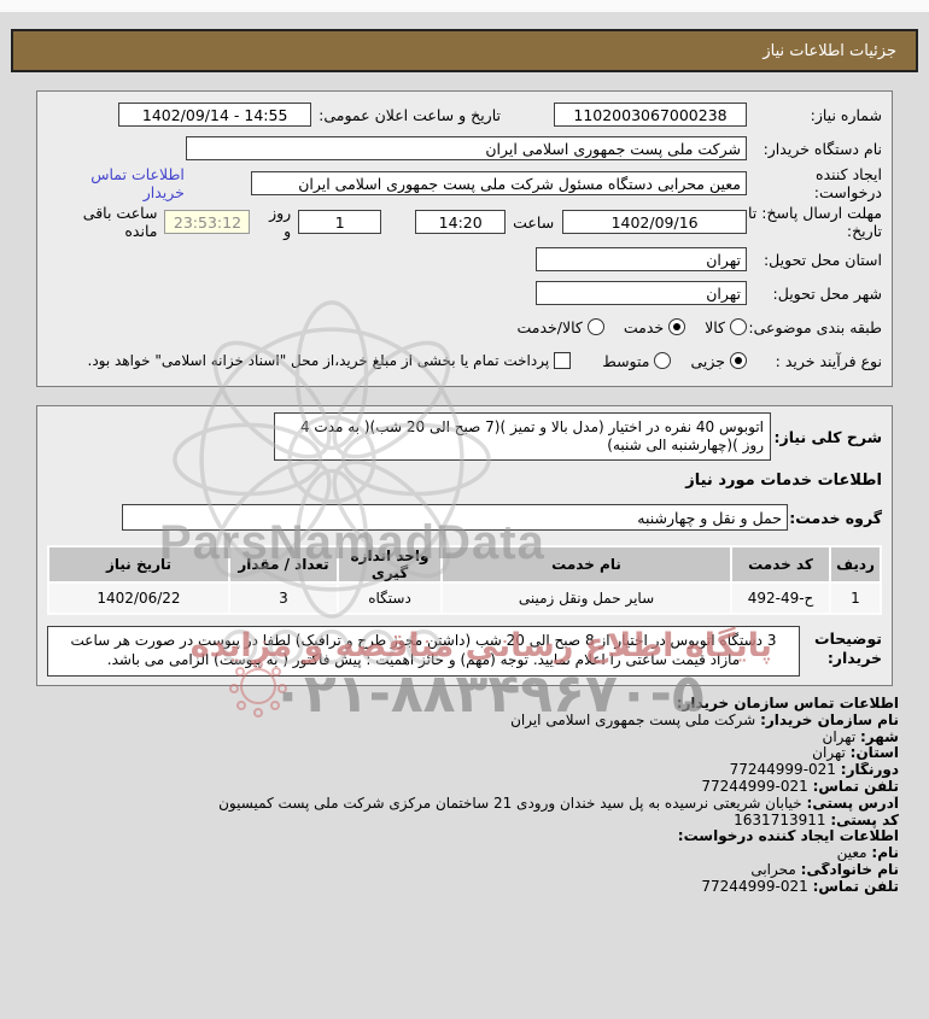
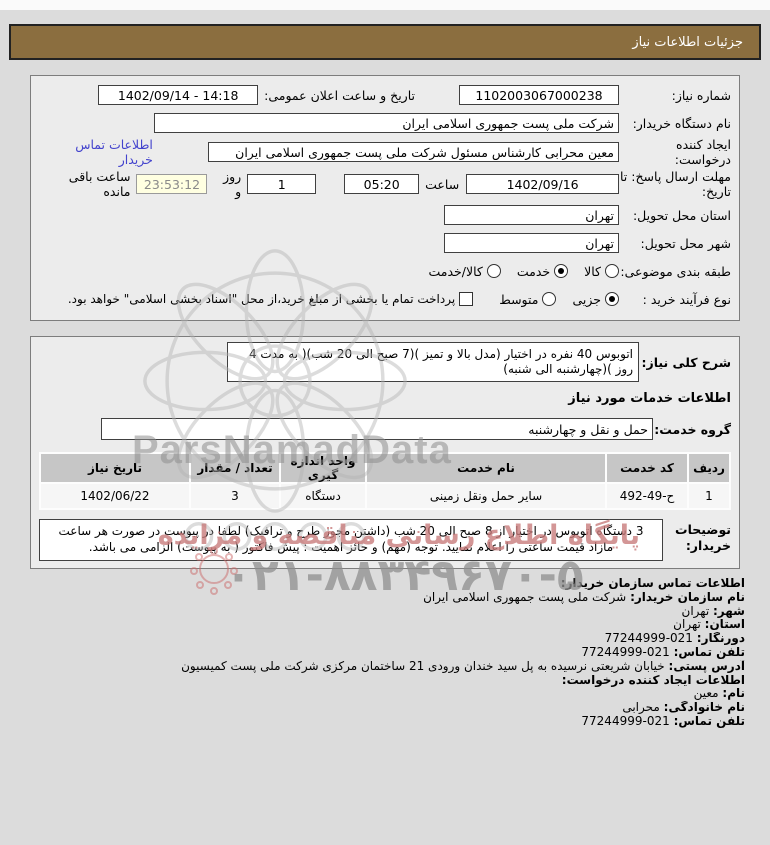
  جزئیات اطلاعات نیاز
  شماره نیاز:
  1102003067000238
  تاریخ و ساعت اعلان عمومی:
- 1402/09/14 - 14:55
+ 1402/09/14 - 14:18
  نام دستگاه خریدار:
  شرکت ملی پست جمهوری اسلامی ایران
  ایجاد کننده درخواست:
- معین محرابی دستگاه مسئول شرکت ملی پست جمهوری اسلامی ایران
+ معین محرابی کارشناس مسئول شرکت ملی پست جمهوری اسلامی ایران
  اطلاعات تماس خریدار
  مهلت ارسال پاسخ: تا
  تاریخ:
  1402/09/16
  ساعت
- 14:20
+ 05:20
  1
  روز و
  23:53:12
  ساعت باقی مانده
  استان محل تحویل:
  تهران
  شهر محل تحویل:
  تهران
  طبقه بندی موضوعی:
  کالا
  خدمت
  کالا/خدمت
  نوع فرآیند خرید :
  جزیی
  متوسط
- پرداخت تمام یا بخشی از مبلغ خرید،از محل "اسناد خزانه اسلامی" خواهد بود.
+ پرداخت تمام یا بخشی از مبلغ خرید،از محل "اسناد بخشی اسلامی" خواهد بود.
  شرح کلی نیاز:
  اتوبوس 40 نفره در اختیار (مدل بالا و تمیز )(7 صبح الی 20 شب)( به مدت 4 روز )(چهارشنبه الی شنبه)
  اطلاعات خدمات مورد نیاز
  گروه خدمت:
  حمل و نقل و چهارشنبه
  ردیف	کد خدمت	نام خدمت	واحد اندازه گیری	تعداد / مقدار	تاریخ نیاز
  1	ح-49-492	سایر حمل ونقل زمینی	دستگاه	3	1402/06/22
  توضیحات خریدار:
  3 دستگاه اتوبوس در اختیار از 8 صبح الی 20 شب (داشتن مجوز طرح و ترافیک) لطفا در پیوست در صورت هر ساعت مازاد قیمت ساعتی را اعلام نمایید. توجه (مهم) و حائز اهمیت : پیش فاکتور ( به پیوست) الزامی می باشد.
  اطلاعات تماس سازمان خریدار:
  نام سازمان خریدار: شرکت ملی پست جمهوری اسلامی ایران
  شهر: تهران
  استان: تهران
  دورنگار: 021-77244999
  تلفن تماس: 021-77244999
  آدرس پستی: خیابان شریعتی نرسیده به پل سید خندان ورودی 21 ساختمان مرکزی شرکت ملی پست کمیسیون
- کد پستی: 1631713911
  اطلاعات ایجاد کننده درخواست:
  نام: معین
  نام خانوادگی: محرابی
  تلفن تماس: 021-77244999
  ParsNamadData
  پایگاه اطلاع رسانی مناقصه و مزایده
  ۰۲۱-۸۸۳۴۹۶۷۰-۵
